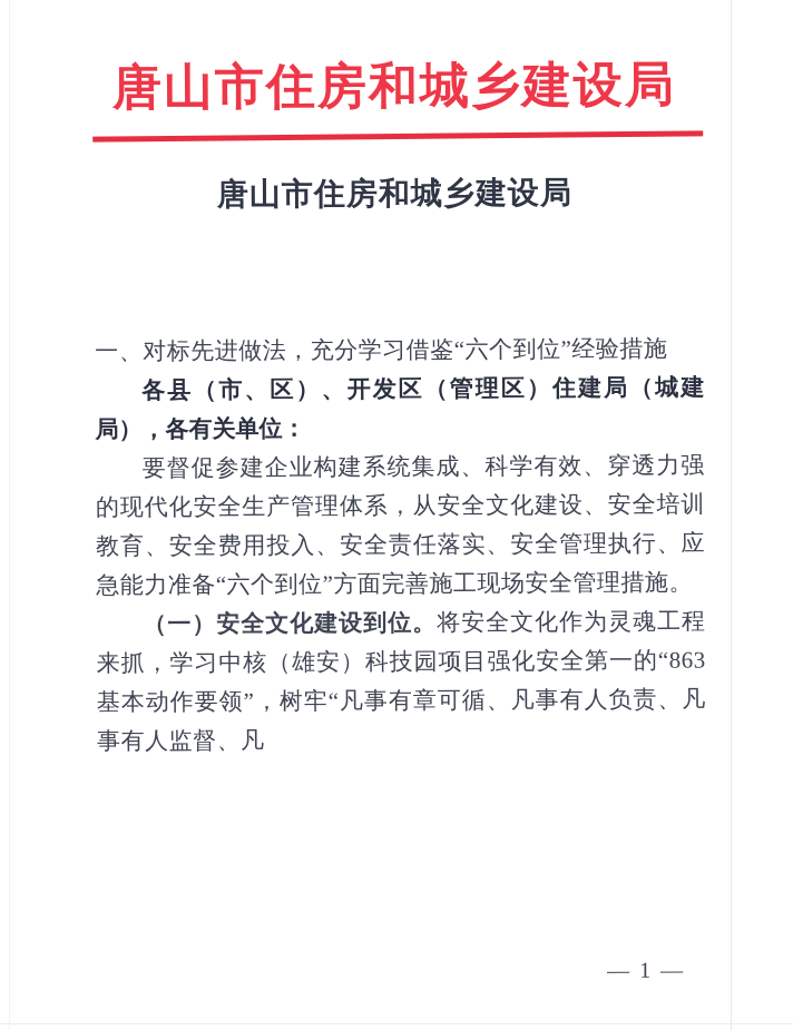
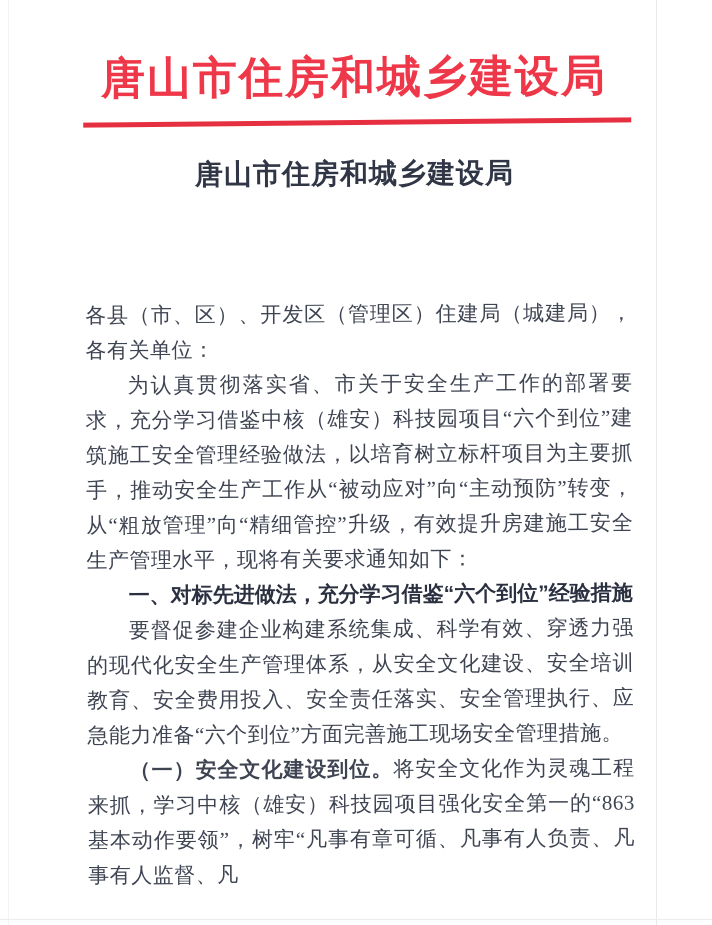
  唐山市住房和城乡建设局
  唐山市住房和城乡建设局
- 一、对标先进做法，充分学习借鉴“六个到位”经验措施
+ 各县（市、区）、开发区（管理区）住建局（城建局），各有关单位：
+ 为认真贯彻落实省、市关于安全生产工作的部署要求，充分学习借鉴中核（雄安）科技园项目“六个到位”建筑施工安全管理经验做法，以培育树立标杆项目为主要抓手，推动安全生产工作从“被动应对”向“主动预防”转变，从“粗放管理”向“精细管控”升级，有效提升房建施工安全生产管理水平，现将有关要求通知如下：
- 各县（市、区）、开发区（管理区）住建局（城建局），各有关单位：
+ 一、对标先进做法，充分学习借鉴“六个到位”经验措施
  要督促参建企业构建系统集成、科学有效、穿透力强的现代化安全生产管理体系，从安全文化建设、安全培训教育、安全费用投入、安全责任落实、安全管理执行、应急能力准备“六个到位”方面完善施工现场安全管理措施。
  （一）安全文化建设到位。将安全文化作为灵魂工程来抓，学习中核（雄安）科技园项目强化安全第一的“863基本动作要领”，树牢“凡事有章可循、凡事有人负责、凡事有人监督、凡
- — 1 —
